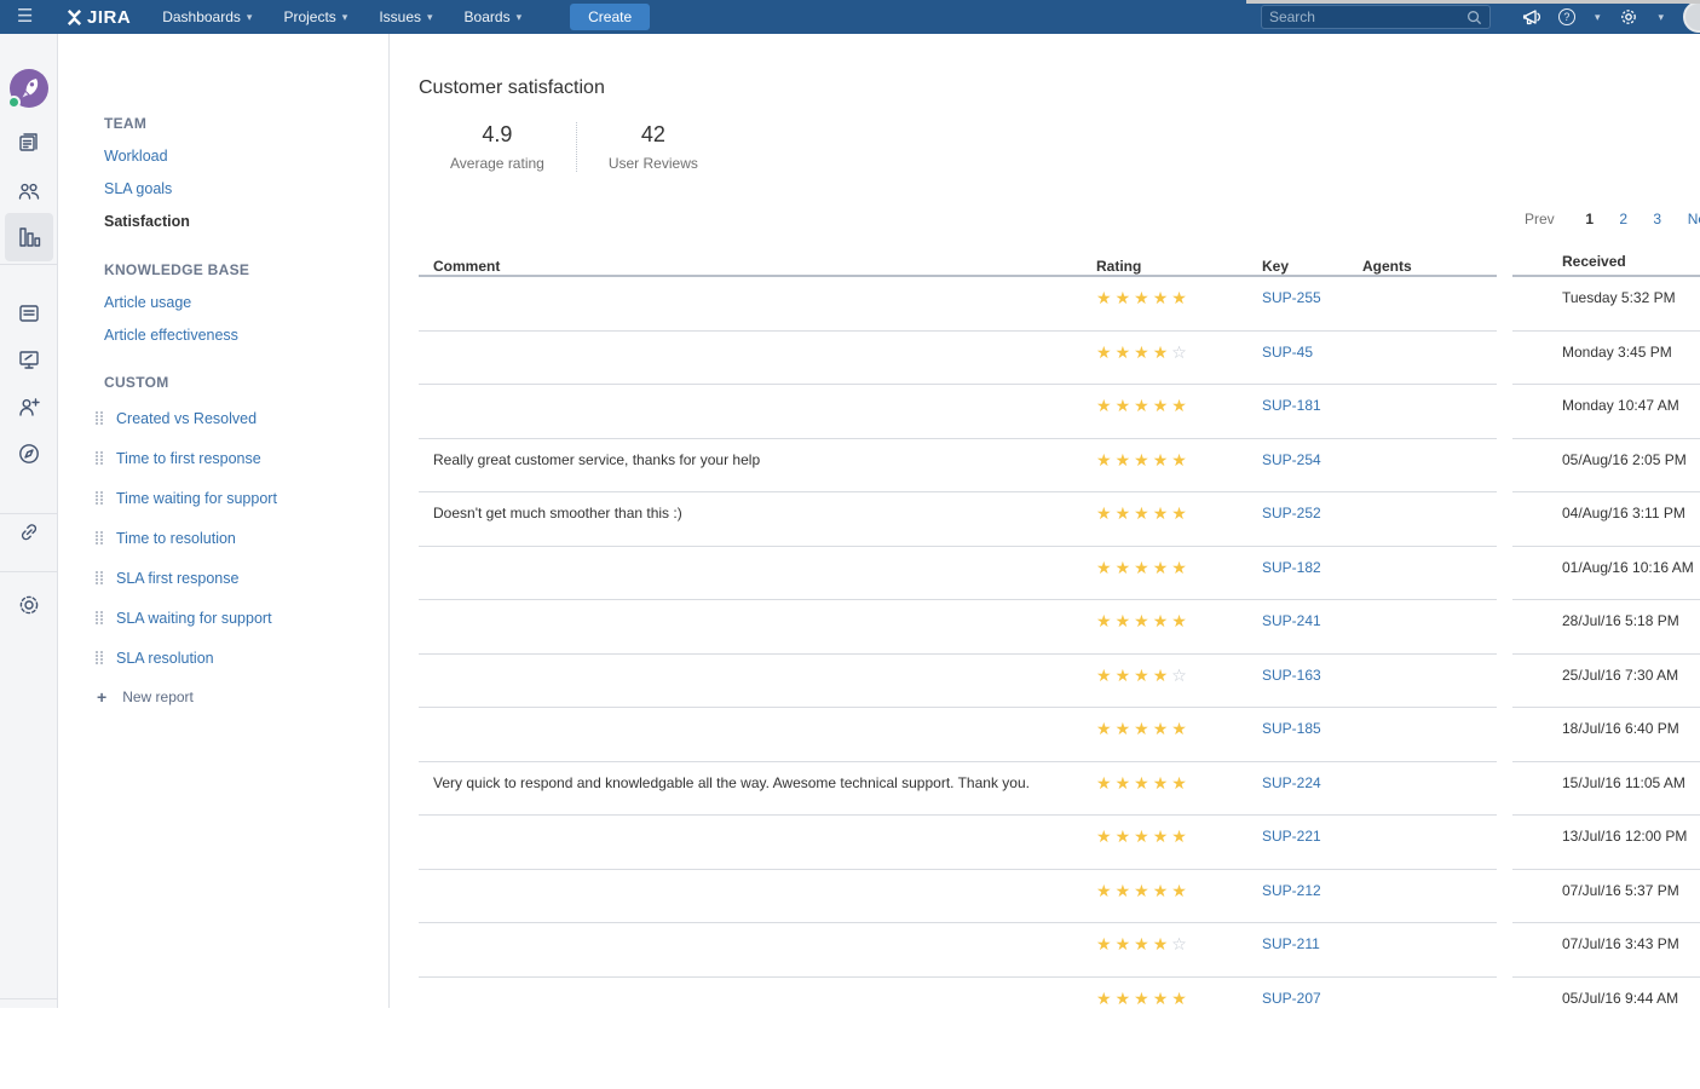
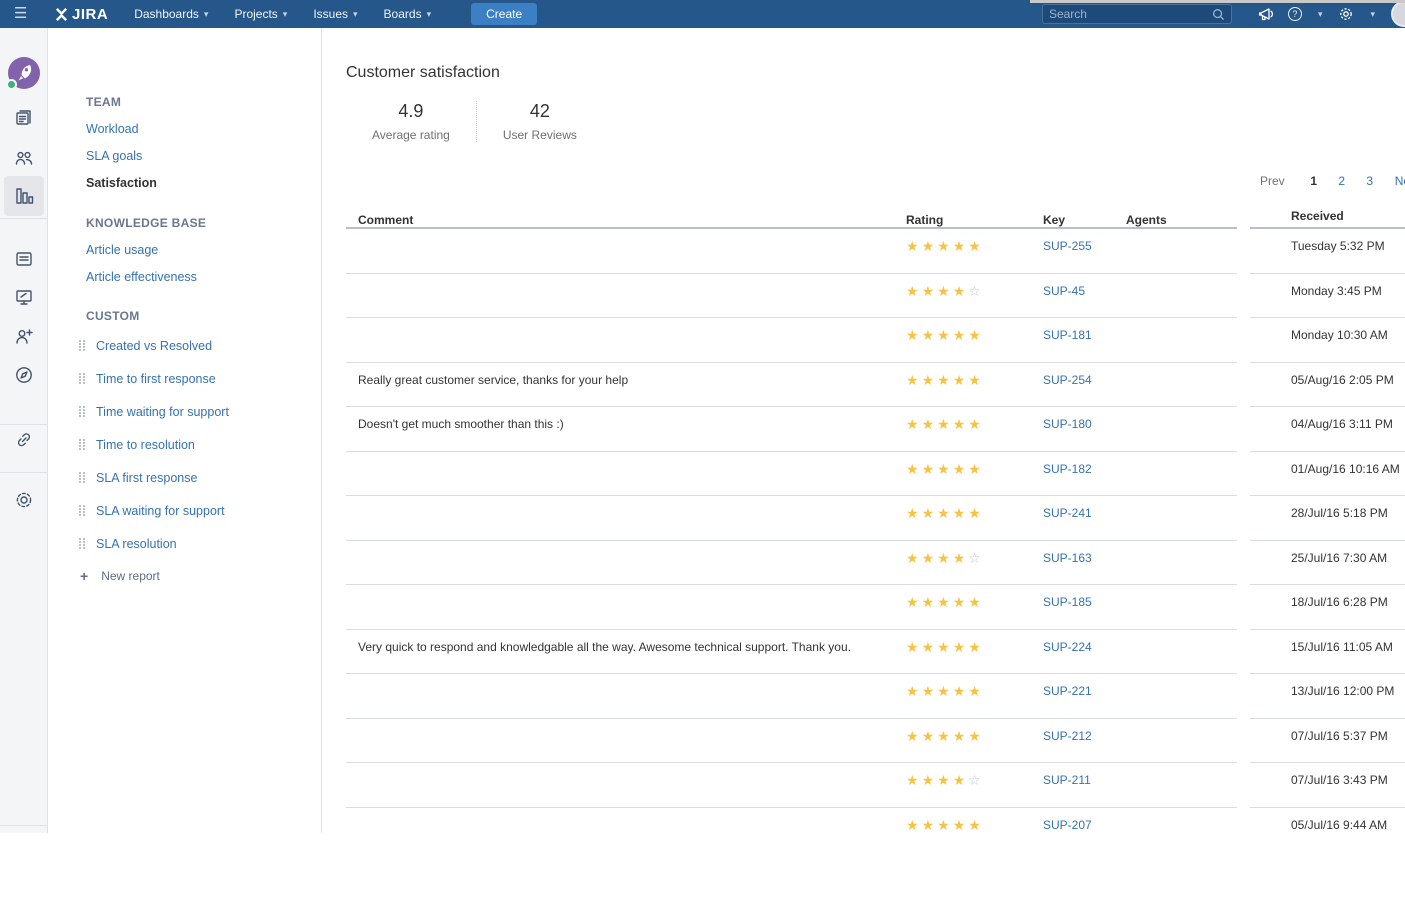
  ☰
  JIRA
  Dashboards
  ▾
  Projects
  ▾
  Issues
  ▾
  Boards
  ▾
  Create
  Search
  ?
  ▾
  ▾
  TEAM
  Workload
  SLA goals
  Satisfaction
  KNOWLEDGE BASE
  Article usage
  Article effectiveness
  CUSTOM
  Created vs Resolved
  Time to first response
  Time waiting for support
  Time to resolution
  SLA first response
  SLA waiting for support
  SLA resolution
  +
  New report
  Customer satisfaction
  4.9
  Average rating
  42
  User Reviews
  Prev 1 2 3 N
  Comment
  Rating
  Key
  Agents
  Received
  ★★★★★
  SUP-255
  Tuesday 5:32 PM
  ★★★★☆
  SUP-45
  Monday 3:45 PM
  ★★★★★
  SUP-181
- Monday 10:47 AM
+ Monday 10:30 AM
  Really great customer service, thanks for your help
  ★★★★★
  SUP-254
  05/Aug/16 2:05 PM
  Doesn't get much smoother than this :)
  ★★★★★
- SUP-252
+ SUP-180
  04/Aug/16 3:11 PM
  ★★★★★
  SUP-182
  01/Aug/16 10:16 AM
  ★★★★★
  SUP-241
  28/Jul/16 5:18 PM
  ★★★★☆
  SUP-163
  25/Jul/16 7:30 AM
  ★★★★★
  SUP-185
- 18/Jul/16 6:40 PM
+ 18/Jul/16 6:28 PM
  Very quick to respond and knowledgable all the way. Awesome technical support. Thank you.
  ★★★★★
  SUP-224
  15/Jul/16 11:05 AM
  ★★★★★
  SUP-221
  13/Jul/16 12:00 PM
  ★★★★★
  SUP-212
  07/Jul/16 5:37 PM
  ★★★★☆
  SUP-211
  07/Jul/16 3:43 PM
  ★★★★★
  SUP-207
  05/Jul/16 9:44 AM
